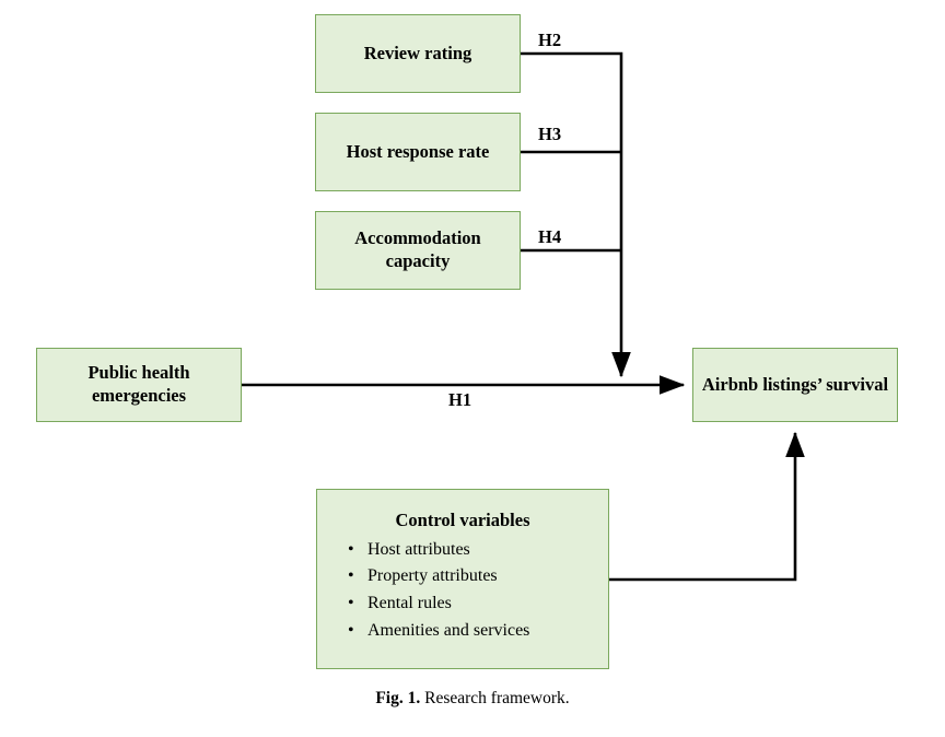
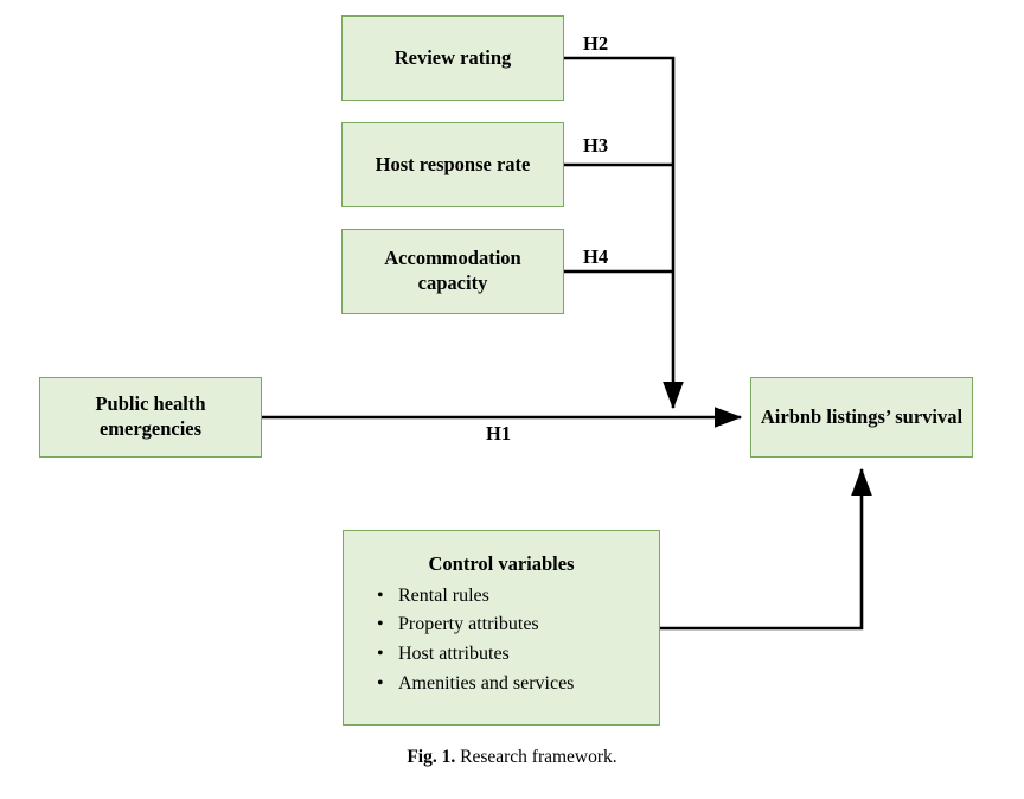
  Review rating
  Host response rate
  Accommodation capacity
  Public health emergencies
  Airbnb listings’ survival
  Control variables
- Host attributes
+ Rental rules
  Property attributes
- Rental rules
+ Host attributes
  Amenities and services
  H1
  H2
  H3
  H4
  Fig. 1. Research framework.
